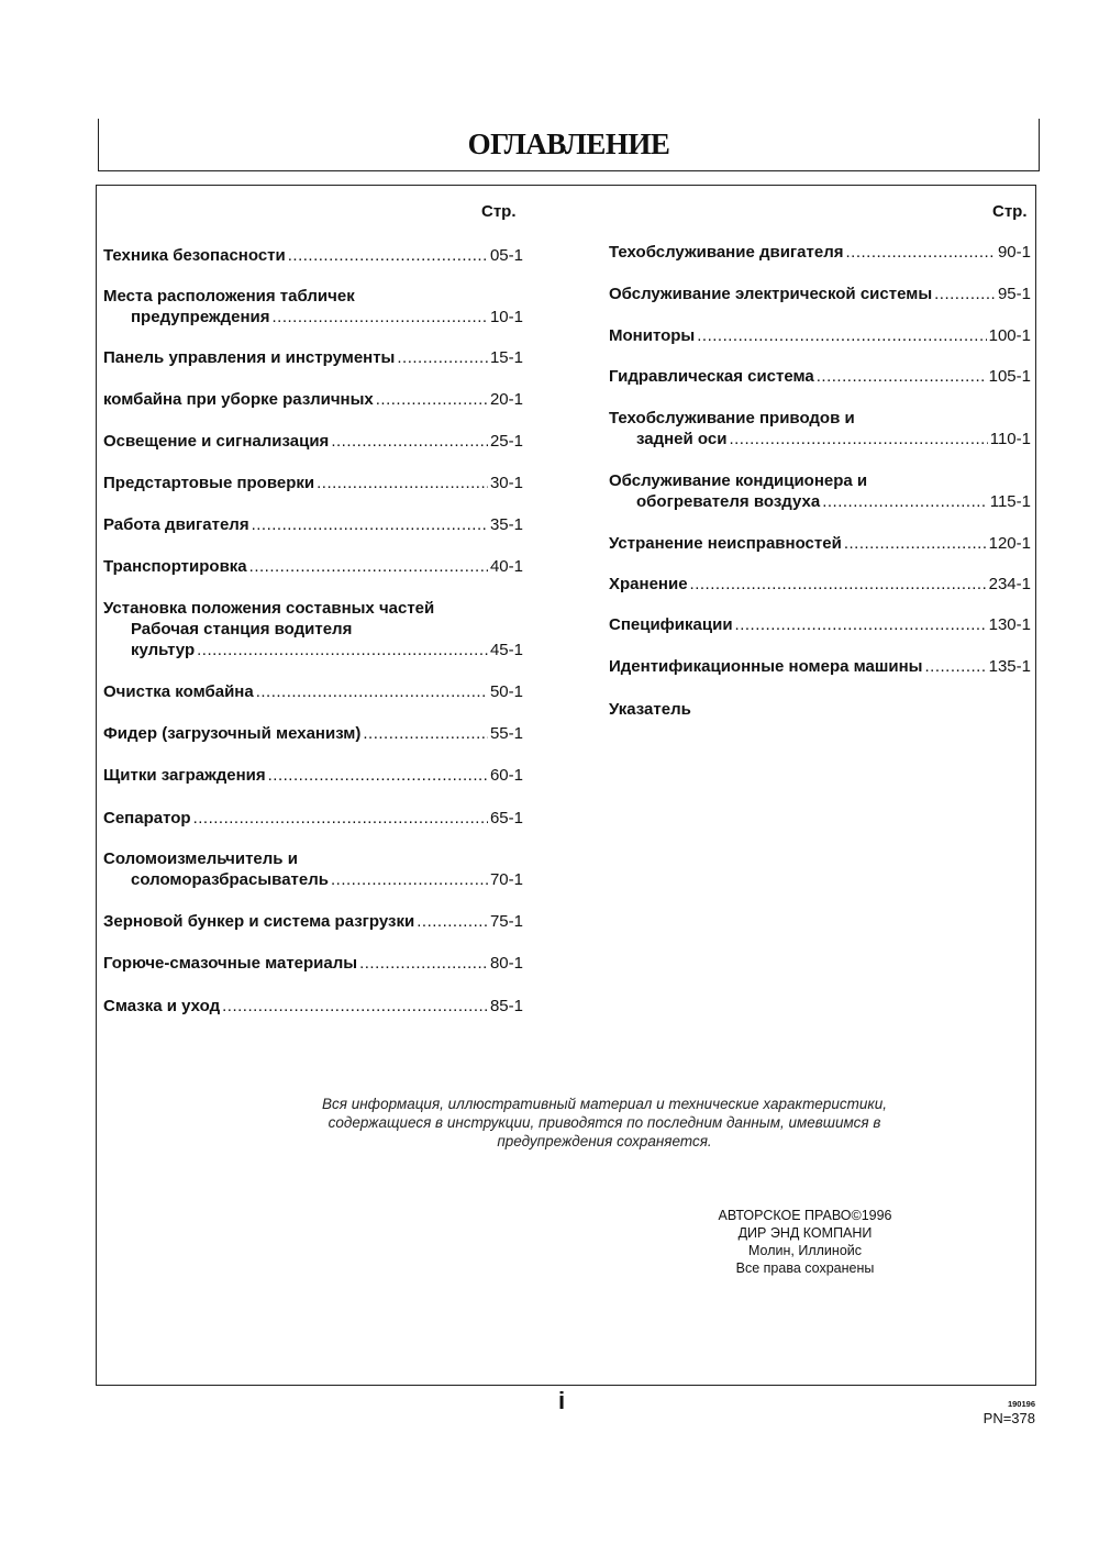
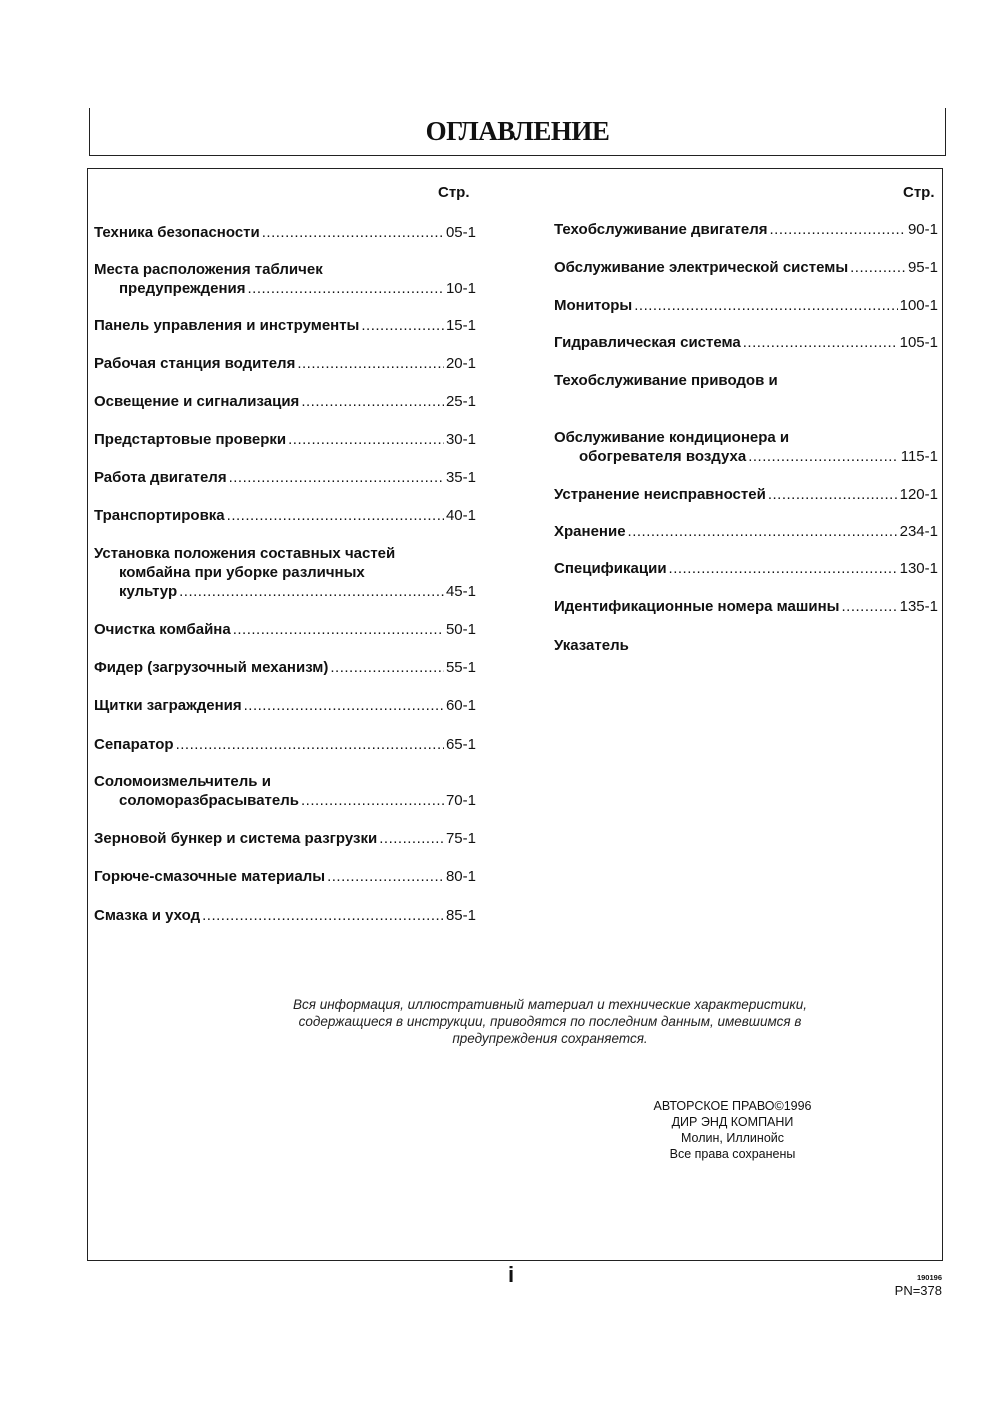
  ОГЛАВЛЕНИЕ
  Стр.
  Стр.
  Техника безопасности
  05-1
  Места расположения табличек
  предупреждения
  10-1
  Панель управления и инструменты
  15-1
- комбайна при уборке различных
+ Рабочая станция водителя
  20-1
  Освещение и сигнализация
  25-1
  Предстартовые проверки
  30-1
  Работа двигателя
  35-1
  Транспортировка
  40-1
  Установка положения составных частей
- Рабочая станция водителя
+ комбайна при уборке различных
  культур
  45-1
  Очистка комбайна
  50-1
  Фидер (загрузочный механизм)
  55-1
  Щитки заграждения
  60-1
  Сепаратор
  65-1
  Соломоизмельчитель и
  соломоразбрасыватель
  70-1
  Зерновой бункер и система разгрузки
  75-1
  Горюче-смазочные материалы
  80-1
  Смазка и уход
  85-1
  Техобслуживание двигателя
  90-1
  Обслуживание электрической системы
  95-1
  Мониторы
  100-1
  Гидравлическая система
  105-1
  Техобслуживание приводов и
- задней оси
- 110-1
  Обслуживание кондиционера и
  обогревателя воздуха
  115-1
  Устранение неисправностей
  120-1
  Хранение
  234-1
  Спецификации
  130-1
  Идентификационные номера машины
  135-1
  Указатель
  Вся информация, иллюстративный материал и технические характеристики,
  содержащиеся в инструкции, приводятся по последним данным, имевшимся в
  предупреждения сохраняется.
  АВТОРСКОЕ ПРАВО©1996
  ДИР ЭНД КОМПАНИ
  Молин, Иллинойс
  Все права сохранены
  i
  190196
  PN=378
